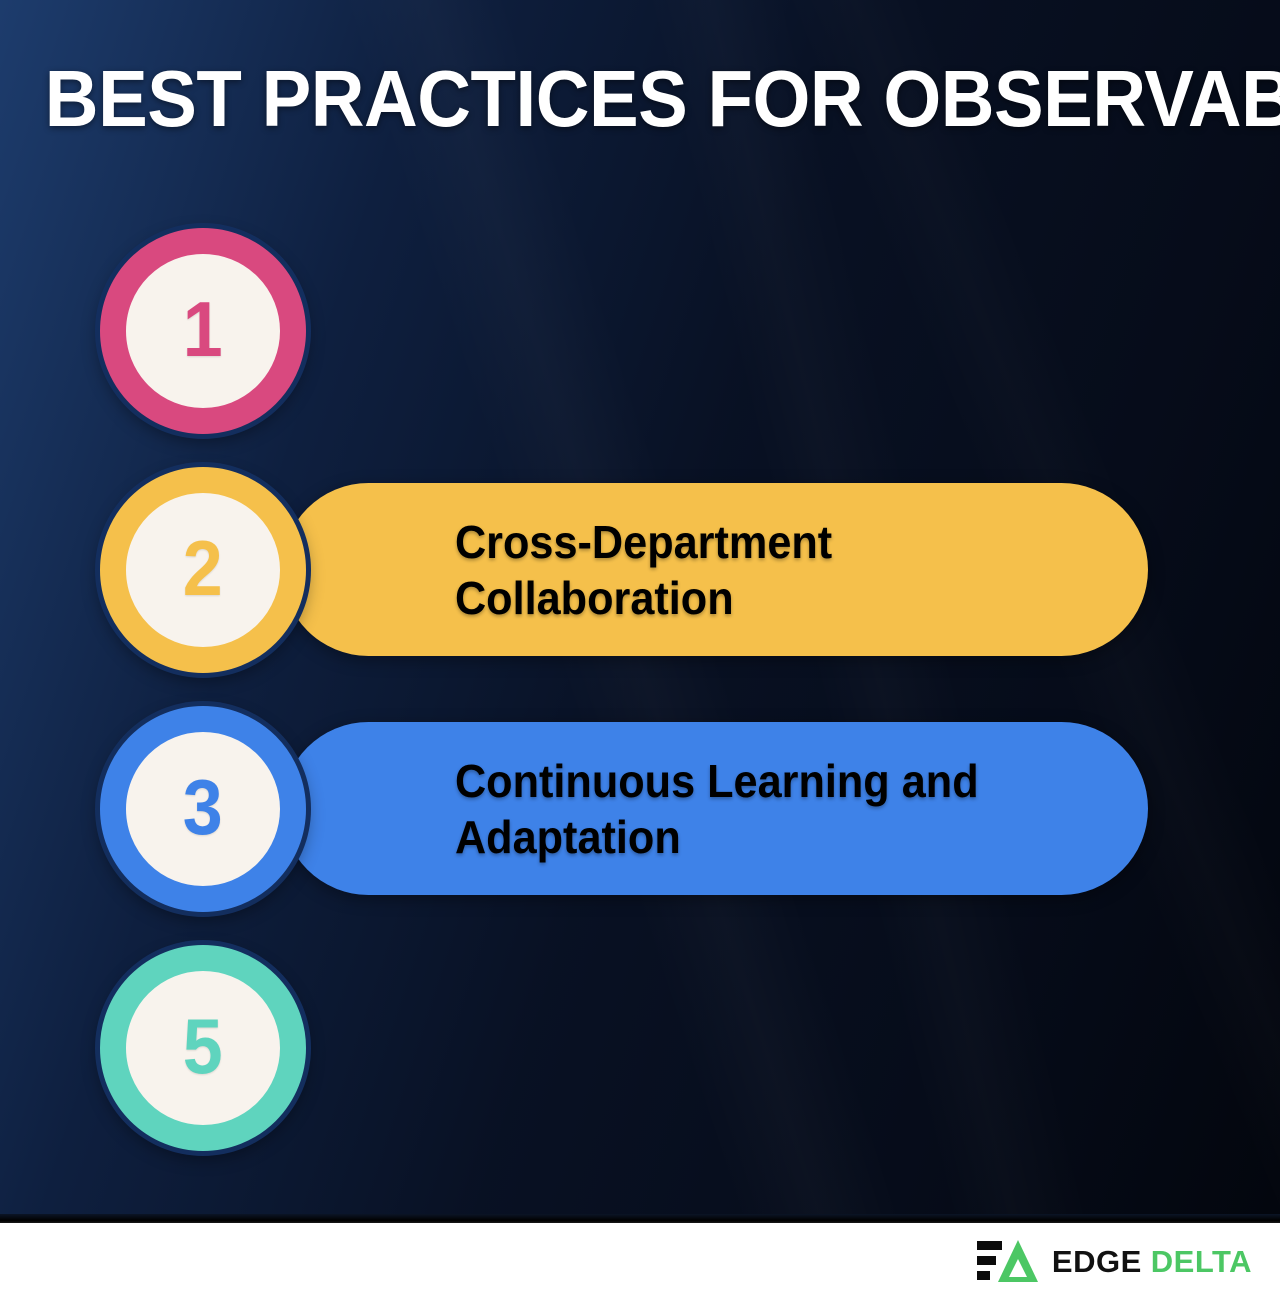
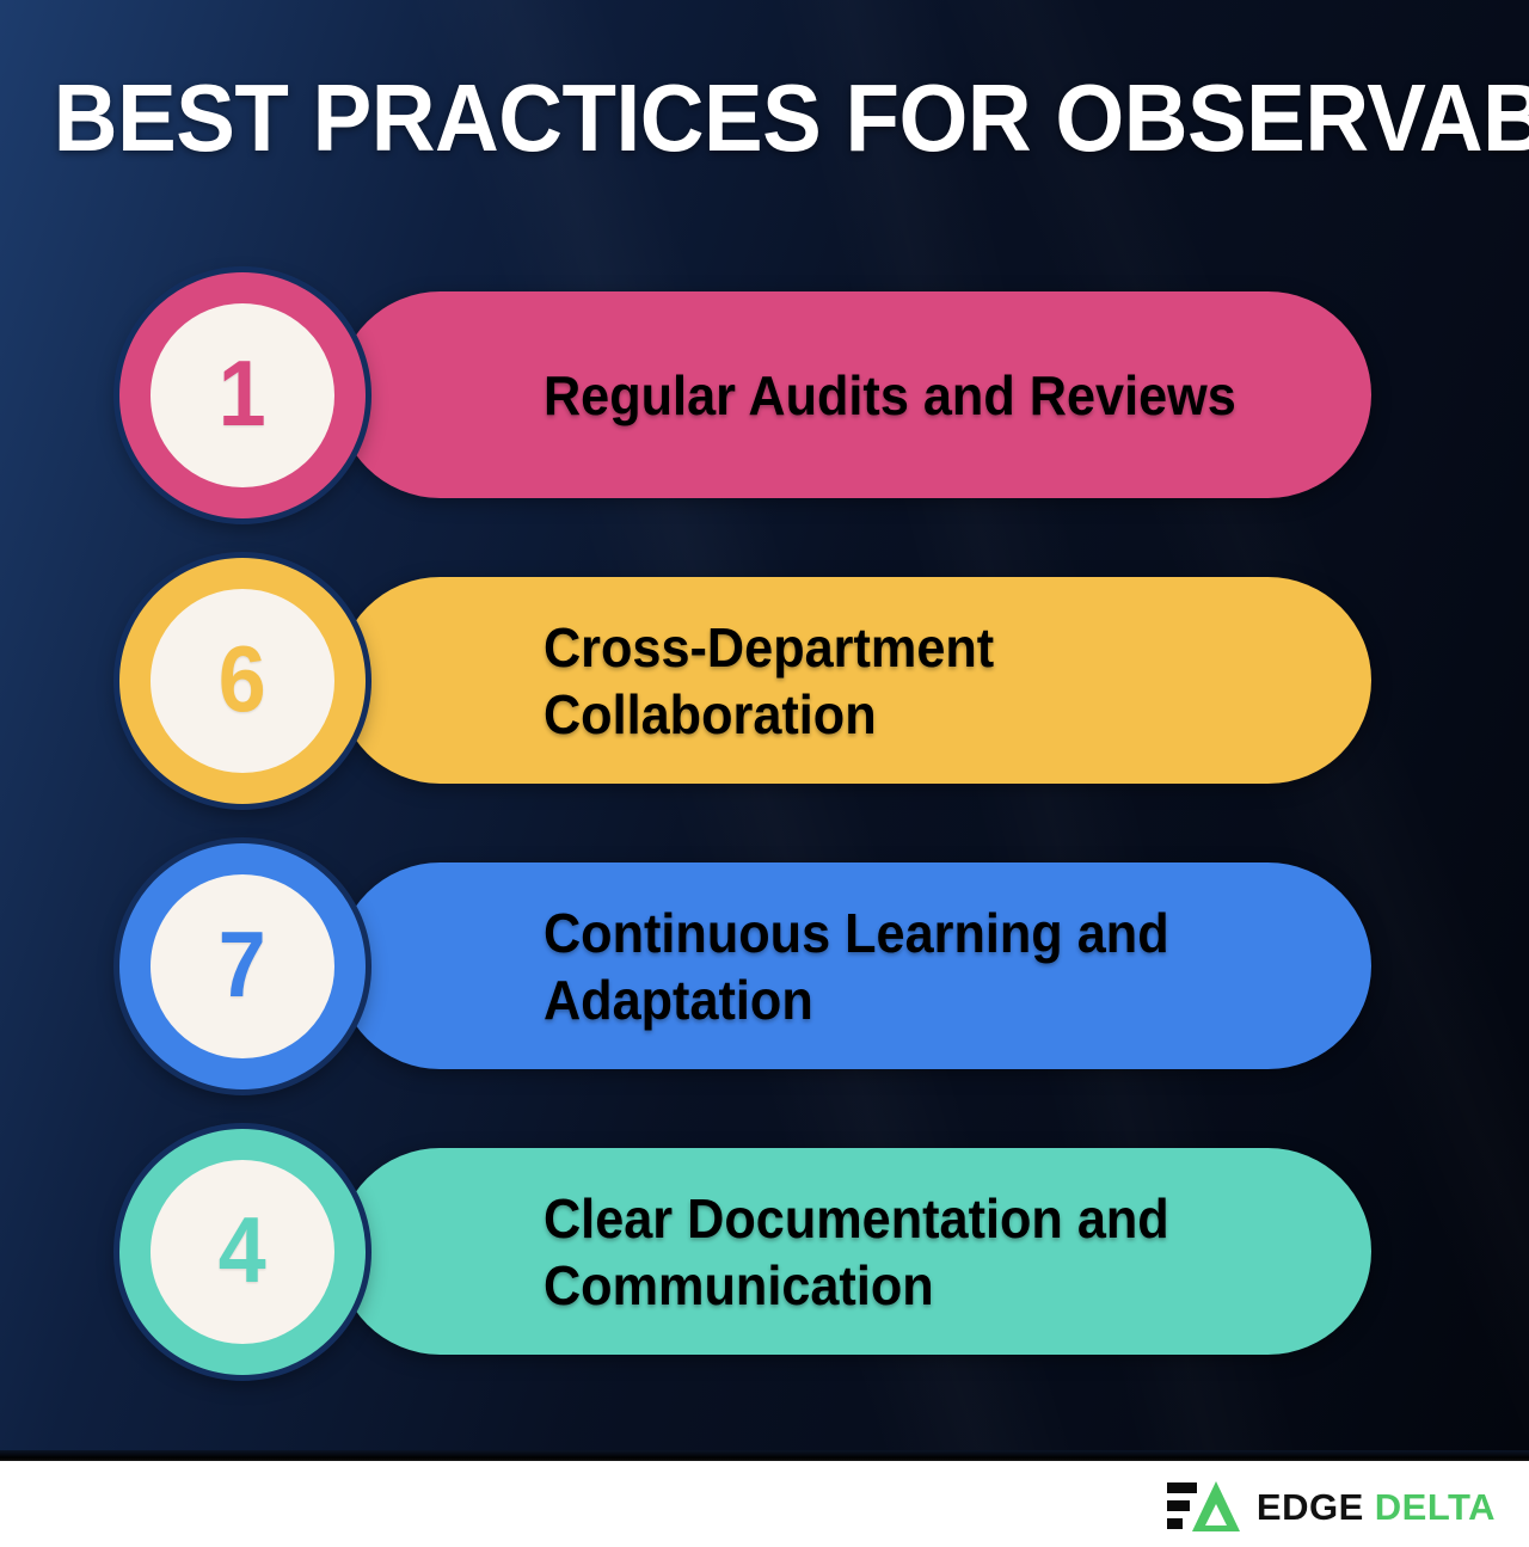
  BEST PRACTICES FOR OBSERVAB
+ Regular Audits and Reviews
  1
  Cross-Department Collaboration
- 2
+ 6
  Continuous Learning and
  Adaptation
- 3
+ 7
+ Clear Documentation and
+ Communication
- 5
+ 4
  EDGE
  DELTA
